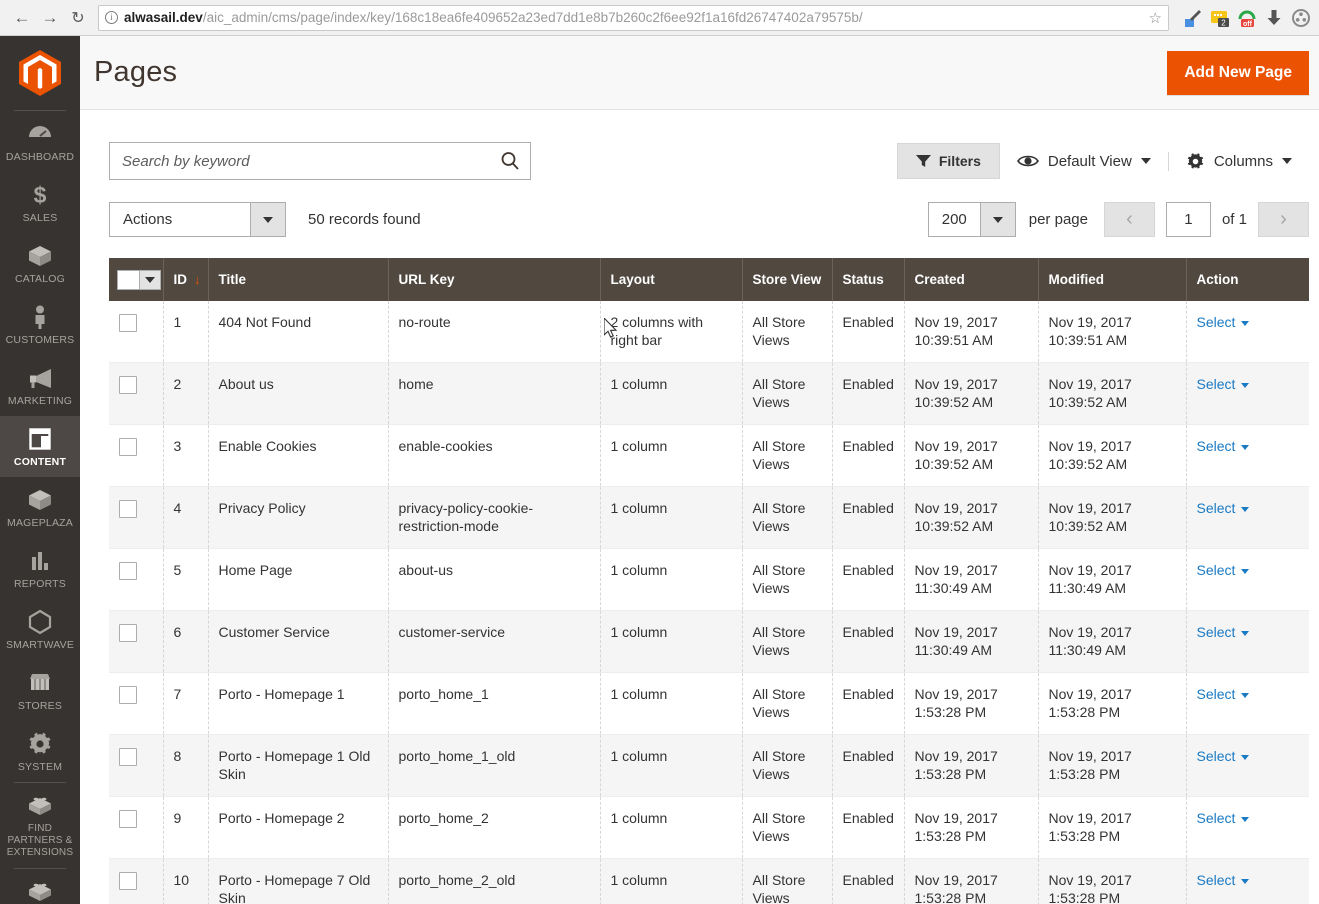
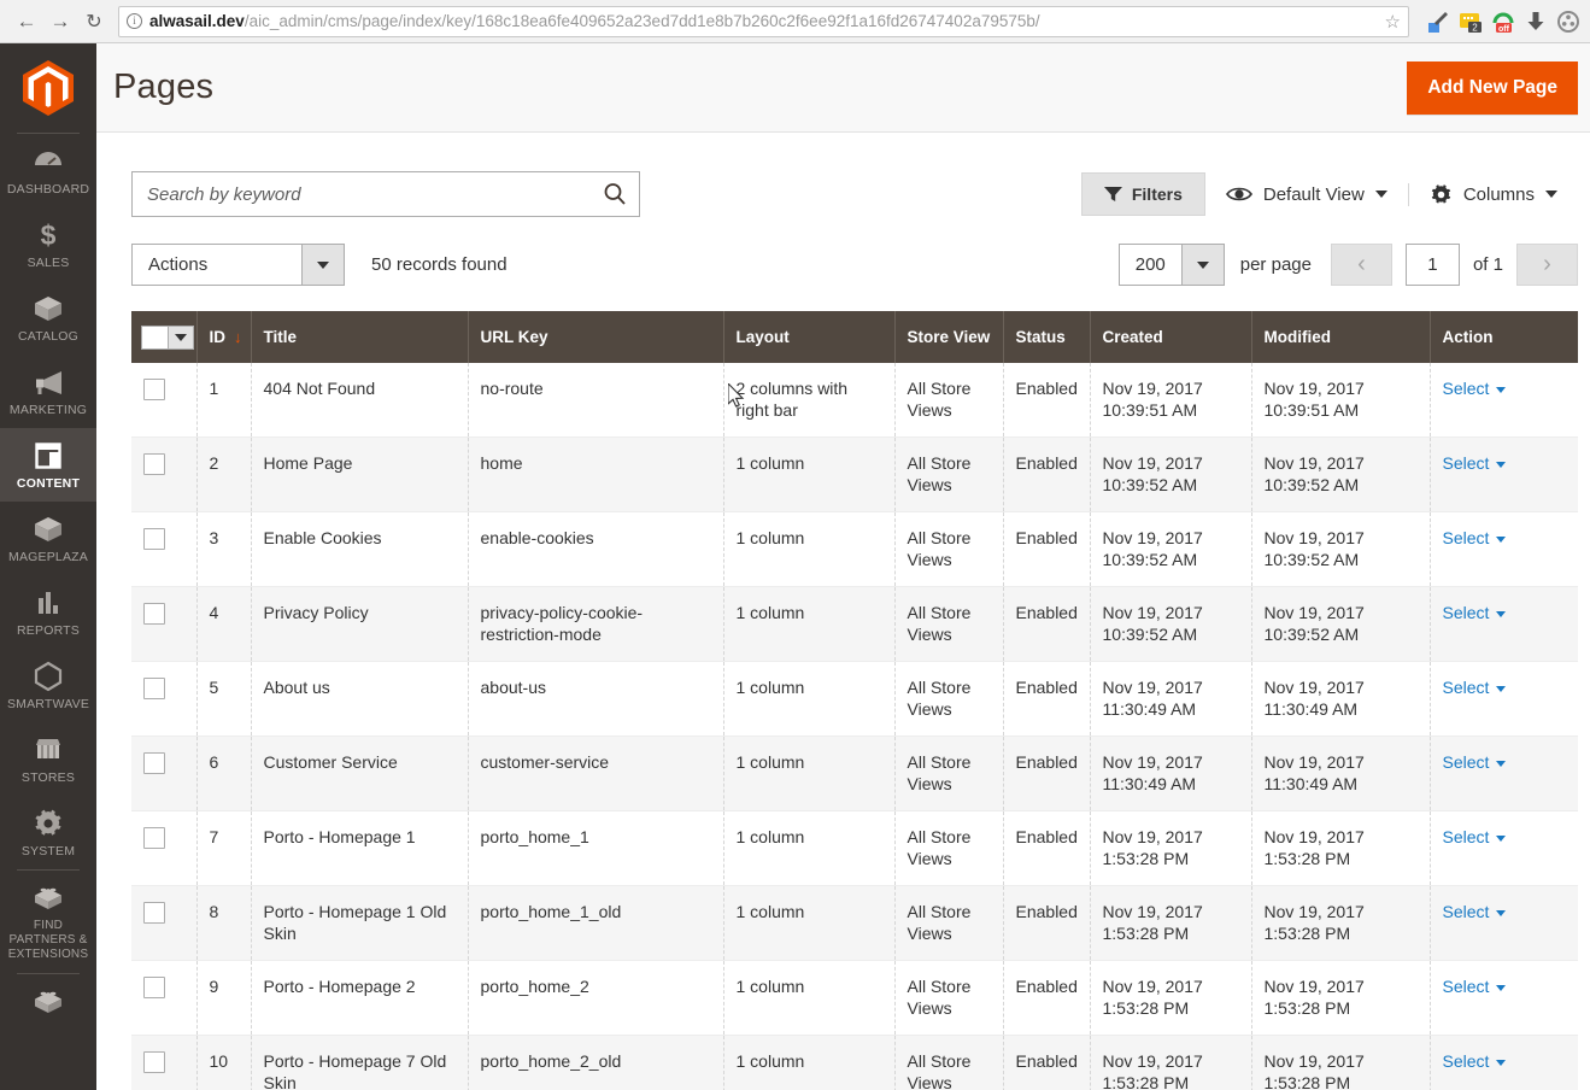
  ←
  →
  ↻
  i
  alwasail.dev/aic_admin/cms/page/index/key/168c18ea6fe409652a23ed7dd1e8b7b260c2f6ee92f1a16fd26747402a79575b/
  ☆
  2
  DASHBOARD
  $
  SALES
  CATALOG
- CUSTOMERS
  MARKETING
  CONTENT
  MAGEPLAZA
  REPORTS
  SMARTWAVE
  STORES
  SYSTEM
  FIND PARTNERS & EXTENSIONS
  Pages
  Add New Page
  Search by keyword
  Filters
  Default View
  Columns
  Actions
  50 records found
  200
  per page
  ‹
  1
  of 1
  ›
  	ID ↓	Title	URL Key	Layout	Store View	Status	Created	Modified	Action
  	1	404 Not Found	no-route	2 columns with right bar	All Store Views	Enabled	Nov 19, 2017 10:39:51 AM	Nov 19, 2017 10:39:51 AM	Select
- 	2	About us	home	1 column	All Store Views	Enabled	Nov 19, 2017 10:39:52 AM	Nov 19, 2017 10:39:52 AM	Select
+ 	2	Home Page	home	1 column	All Store Views	Enabled	Nov 19, 2017 10:39:52 AM	Nov 19, 2017 10:39:52 AM	Select
  	3	Enable Cookies	enable-cookies	1 column	All Store Views	Enabled	Nov 19, 2017 10:39:52 AM	Nov 19, 2017 10:39:52 AM	Select
  	4	Privacy Policy	privacy-policy-cookie-restriction-mode	1 column	All Store Views	Enabled	Nov 19, 2017 10:39:52 AM	Nov 19, 2017 10:39:52 AM	Select
- 	5	Home Page	about-us	1 column	All Store Views	Enabled	Nov 19, 2017 11:30:49 AM	Nov 19, 2017 11:30:49 AM	Select
+ 	5	About us	about-us	1 column	All Store Views	Enabled	Nov 19, 2017 11:30:49 AM	Nov 19, 2017 11:30:49 AM	Select
  	6	Customer Service	customer-service	1 column	All Store Views	Enabled	Nov 19, 2017 11:30:49 AM	Nov 19, 2017 11:30:49 AM	Select
  	7	Porto - Homepage 1	porto_home_1	1 column	All Store Views	Enabled	Nov 19, 2017 1:53:28 PM	Nov 19, 2017 1:53:28 PM	Select
  	8	Porto - Homepage 1 Old Skin	porto_home_1_old	1 column	All Store Views	Enabled	Nov 19, 2017 1:53:28 PM	Nov 19, 2017 1:53:28 PM	Select
  	9	Porto - Homepage 2	porto_home_2	1 column	All Store Views	Enabled	Nov 19, 2017 1:53:28 PM	Nov 19, 2017 1:53:28 PM	Select
  	10	Porto - Homepage 7 Old Skin	porto_home_2_old	1 column	All Store Views	Enabled	Nov 19, 2017 1:53:28 PM	Nov 19, 2017 1:53:28 PM	Select
